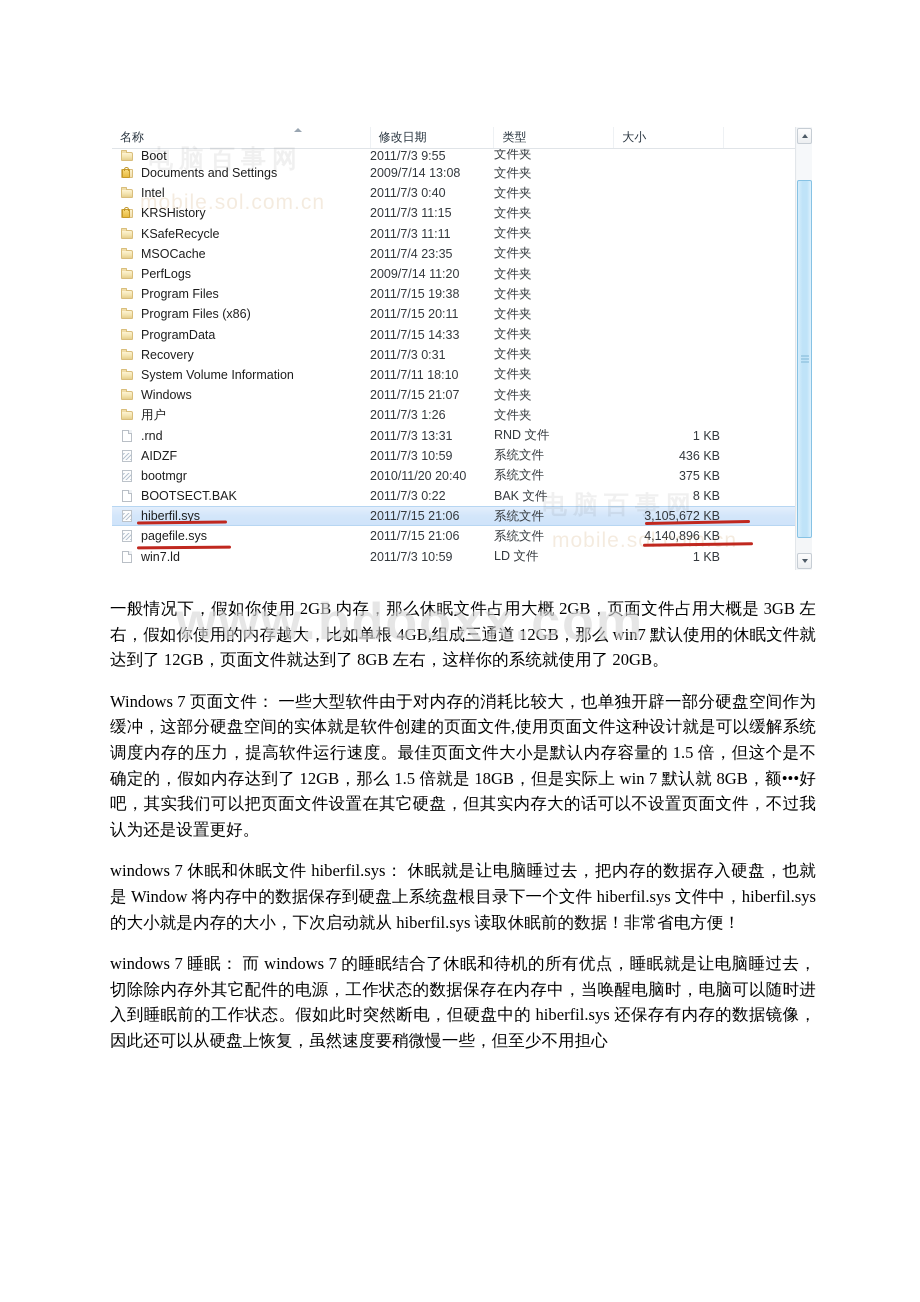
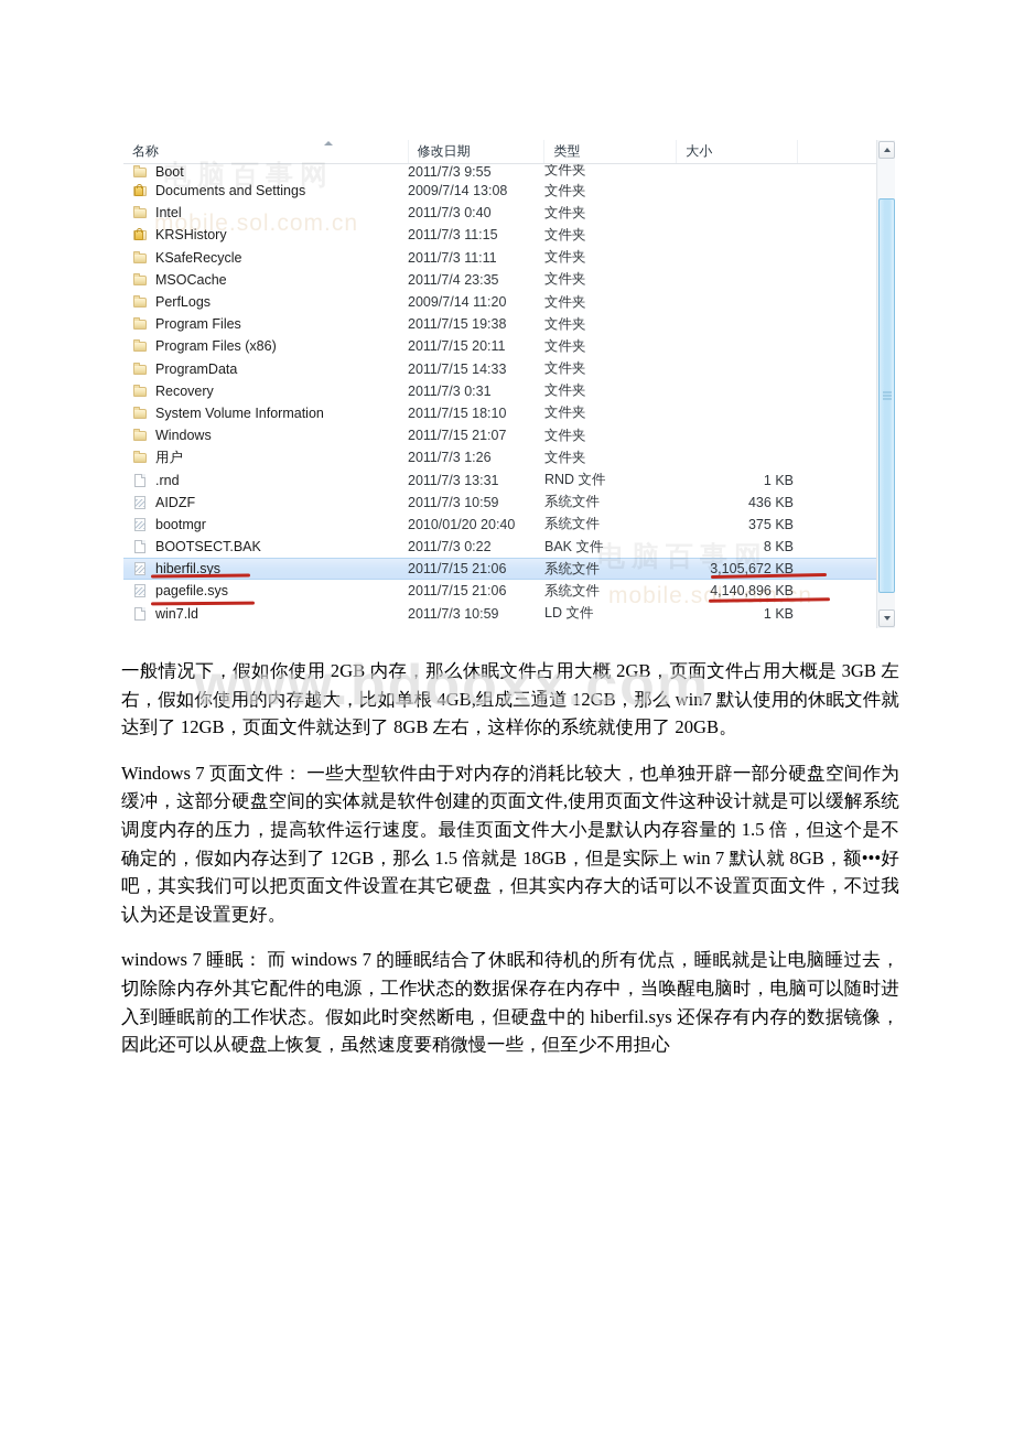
  电脑百事网
  mobile.sol.com.cn
  电脑百事网
  mobile.sol.com.cn
  名称
  修改日期
  类型
  大小
  Boot
  2011/7/3 9:55
  文件夹
  Documents and Settings
  2009/7/14 13:08
  文件夹
  Intel
  2011/7/3 0:40
  文件夹
  KRSHistory
  2011/7/3 11:15
  文件夹
  KSafeRecycle
  2011/7/3 11:11
  文件夹
  MSOCache
  2011/7/4 23:35
  文件夹
  PerfLogs
  2009/7/14 11:20
  文件夹
  Program Files
  2011/7/15 19:38
  文件夹
  Program Files (x86)
  2011/7/15 20:11
  文件夹
  ProgramData
  2011/7/15 14:33
  文件夹
  Recovery
  2011/7/3 0:31
  文件夹
  System Volume Information
- 2011/7/11 18:10
+ 2011/7/15 18:10
  文件夹
  Windows
  2011/7/15 21:07
  文件夹
  用户
  2011/7/3 1:26
  文件夹
  .rnd
  2011/7/3 13:31
  RND 文件
  1 KB
  AIDZF
  2011/7/3 10:59
  系统文件
  436 KB
  bootmgr
- 2010/11/20 20:40
+ 2010/01/20 20:40
  系统文件
  375 KB
  BOOTSECT.BAK
  2011/7/3 0:22
  BAK 文件
  8 KB
  hiberfil.sys
  2011/7/15 21:06
  系统文件
  3,105,672 KB
  pagefile.sys
  2011/7/15 21:06
  系统文件
  4,140,896 KB
  win7.ld
  2011/7/3 10:59
  LD 文件
  1 KB
  www.bdooxx.com
  一般情况下，假如你使用 2GB 内存，那么休眠文件占用大概 2GB，页面文件占用大概是 3GB 左右，假如你使用的内存越大，比如单根 4GB,组成三通道 12GB，那么 win7 默认使用的休眠文件就达到了 12GB，页面文件就达到了 8GB 左右，这样你的系统就使用了 20GB。
  Windows 7 页面文件： 一些大型软件由于对内存的消耗比较大，也单独开辟一部分硬盘空间作为缓冲，这部分硬盘空间的实体就是软件创建的页面文件,使用页面文件这种设计就是可以缓解系统调度内存的压力，提高软件运行速度。最佳页面文件大小是默认内存容量的 1.5 倍，但这个是不确定的，假如内存达到了 12GB，那么 1.5 倍就是 18GB，但是实际上 win 7 默认就 8GB，额•••好吧，其实我们可以把页面文件设置在其它硬盘，但其实内存大的话可以不设置页面文件，不过我认为还是设置更好。
- windows 7 休眠和休眠文件 hiberfil.sys： 休眠就是让电脑睡过去，把内存的数据存入硬盘，也就是 Window 将内存中的数据保存到硬盘上系统盘根目录下一个文件 hiberfil.sys 文件中，hiberfil.sys 的大小就是内存的大小，下次启动就从 hiberfil.sys 读取休眠前的数据！非常省电方便！
  windows 7 睡眠： 而 windows 7 的睡眠结合了休眠和待机的所有优点，睡眠就是让电脑睡过去，切除除内存外其它配件的电源，工作状态的数据保存在内存中，当唤醒电脑时，电脑可以随时进入到睡眠前的工作状态。假如此时突然断电，但硬盘中的 hiberfil.sys 还保存有内存的数据镜像，因此还可以从硬盘上恢复，虽然速度要稍微慢一些，但至少不用担心
